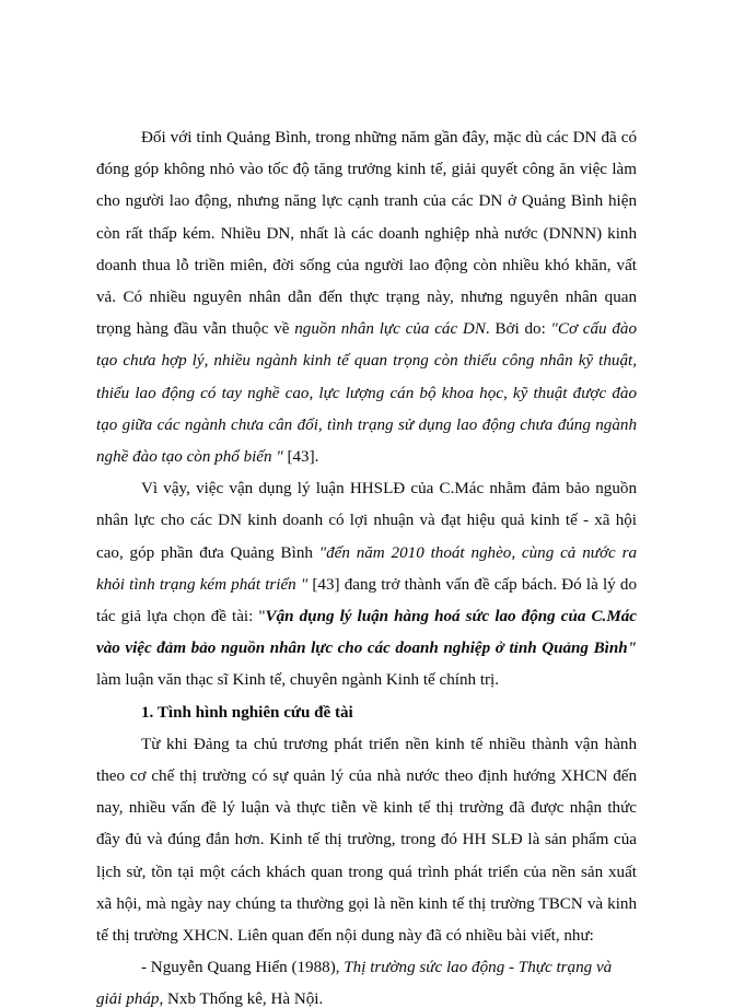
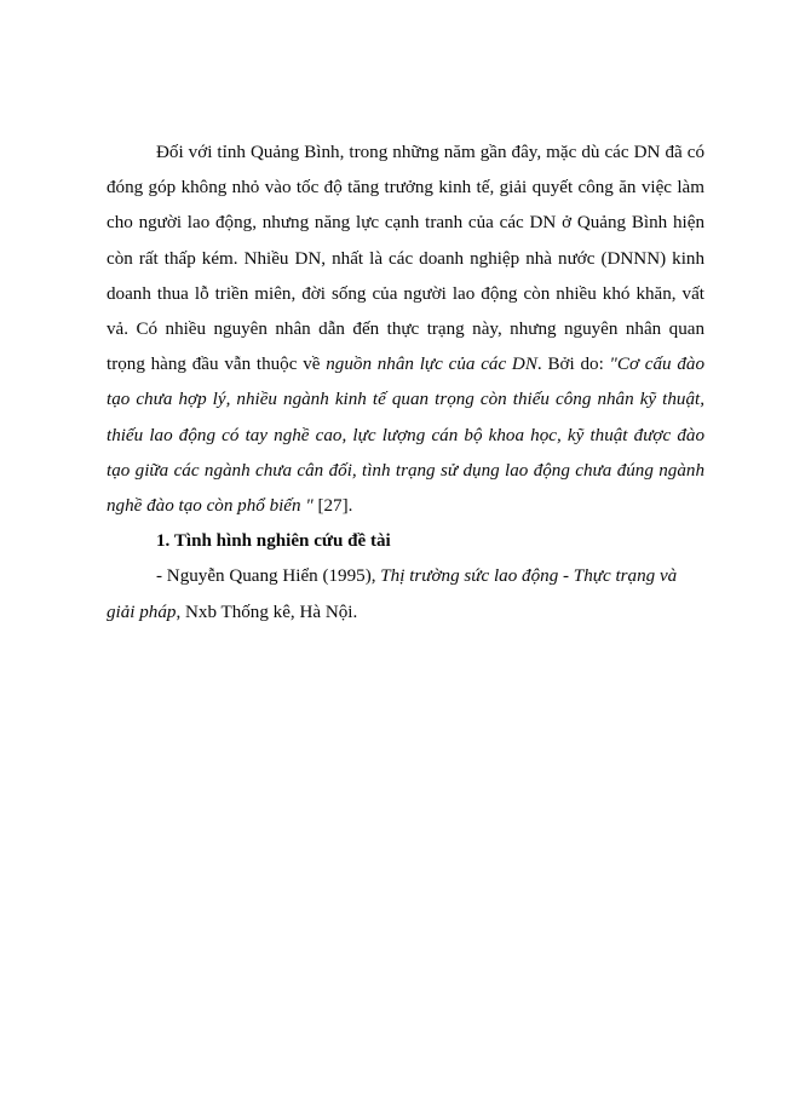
- Đối với tỉnh Quảng Bình, trong những năm gần đây, mặc dù các DN đã có đóng góp không nhỏ vào tốc độ tăng trưởng kinh tế, giải quyết công ăn việc làm cho người lao động, nhưng năng lực cạnh tranh của các DN ở Quảng Bình hiện còn rất thấp kém. Nhiều DN, nhất là các doanh nghiệp nhà nước (DNNN) kinh doanh thua lỗ triền miên, đời sống của người lao động còn nhiều khó khăn, vất vả. Có nhiều nguyên nhân dẫn đến thực trạng này, nhưng nguyên nhân quan trọng hàng đầu vẫn thuộc về nguồn nhân lực của các DN. Bởi do: "Cơ cấu đào tạo chưa hợp lý, nhiều ngành kinh tế quan trọng còn thiếu công nhân kỹ thuật, thiếu lao động có tay nghề cao, lực lượng cán bộ khoa học, kỹ thuật được đào tạo giữa các ngành chưa cân đối, tình trạng sử dụng lao động chưa đúng ngành nghề đào tạo còn phổ biến " [43].
+ Đối với tỉnh Quảng Bình, trong những năm gần đây, mặc dù các DN đã có đóng góp không nhỏ vào tốc độ tăng trưởng kinh tế, giải quyết công ăn việc làm cho người lao động, nhưng năng lực cạnh tranh của các DN ở Quảng Bình hiện còn rất thấp kém. Nhiều DN, nhất là các doanh nghiệp nhà nước (DNNN) kinh doanh thua lỗ triền miên, đời sống của người lao động còn nhiều khó khăn, vất vả. Có nhiều nguyên nhân dẫn đến thực trạng này, nhưng nguyên nhân quan trọng hàng đầu vẫn thuộc về nguồn nhân lực của các DN. Bởi do: "Cơ cấu đào tạo chưa hợp lý, nhiều ngành kinh tế quan trọng còn thiếu công nhân kỹ thuật, thiếu lao động có tay nghề cao, lực lượng cán bộ khoa học, kỹ thuật được đào tạo giữa các ngành chưa cân đối, tình trạng sử dụng lao động chưa đúng ngành nghề đào tạo còn phổ biến " [27].
- Vì vậy, việc vận dụng lý luận HHSLĐ của C.Mác nhằm đảm bảo nguồn nhân lực cho các DN kinh doanh có lợi nhuận và đạt hiệu quả kinh tế - xã hội cao, góp phần đưa Quảng Bình "đến năm 2010 thoát nghèo, cùng cả nước ra khỏi tình trạng kém phát triển " [43] đang trở thành vấn đề cấp bách. Đó là lý do tác giả lựa chọn đề tài: "Vận dụng lý luận hàng hoá sức lao động của C.Mác vào việc đảm bảo nguồn nhân lực cho các doanh nghiệp ở tỉnh Quảng Bình" làm luận văn thạc sĩ Kinh tế, chuyên ngành Kinh tế chính trị.
  1. Tình hình nghiên cứu đề tài
- Từ khi Đảng ta chủ trương phát triển nền kinh tế nhiều thành vận hành theo cơ chế thị trường có sự quản lý của nhà nước theo định hướng XHCN đến nay, nhiều vấn đề lý luận và thực tiễn về kinh tế thị trường đã được nhận thức đầy đủ và đúng đắn hơn. Kinh tế thị trường, trong đó HH SLĐ là sản phẩm của lịch sử, tồn tại một cách khách quan trong quá trình phát triển của nền sản xuất xã hội, mà ngày nay chúng ta thường gọi là nền kinh tế thị trường TBCN và kinh tế thị trường XHCN. Liên quan đến nội dung này đã có nhiều bài viết, như:
- - Nguyễn Quang Hiển (1988), Thị trường sức lao động - Thực trạng và giải pháp, Nxb Thống kê, Hà Nội.
+ - Nguyễn Quang Hiển (1995), Thị trường sức lao động - Thực trạng và giải pháp, Nxb Thống kê, Hà Nội.
